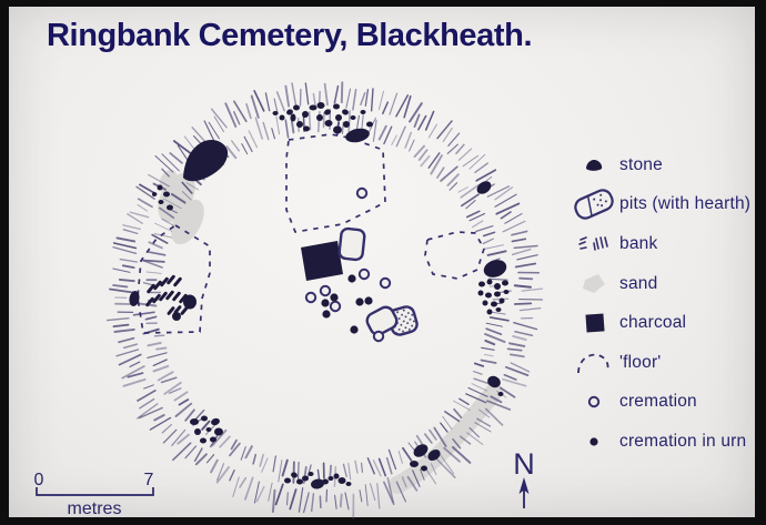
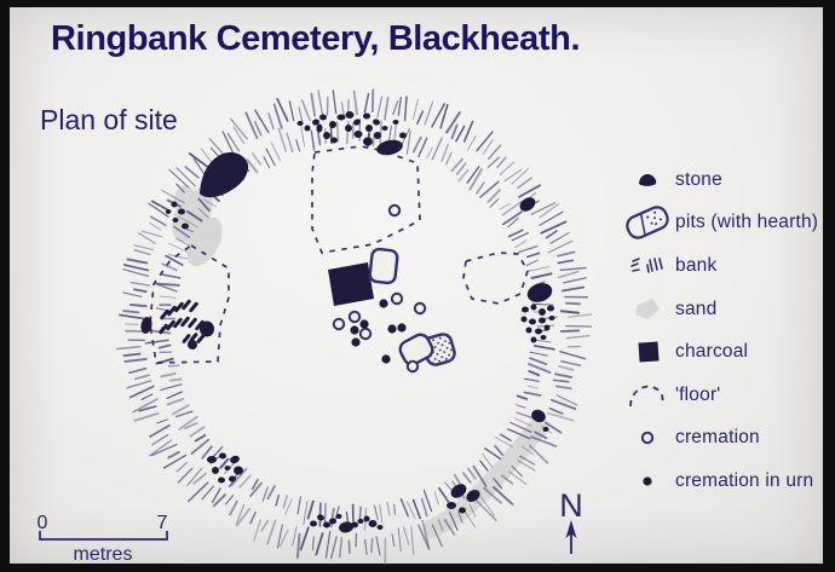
  0
  7
  metres
  N
  Ringbank Cemetery, Blackheath.
+ Plan of site
  stone
  pits (with hearth)
  bank
  sand
  charcoal
  'floor'
  cremation
  cremation in urn
